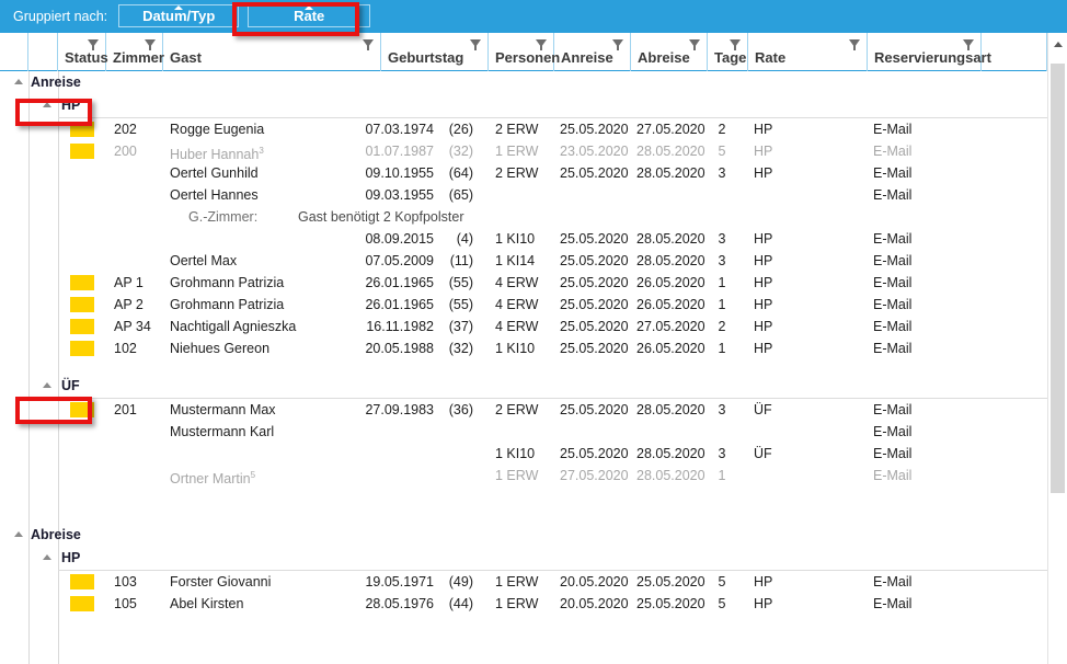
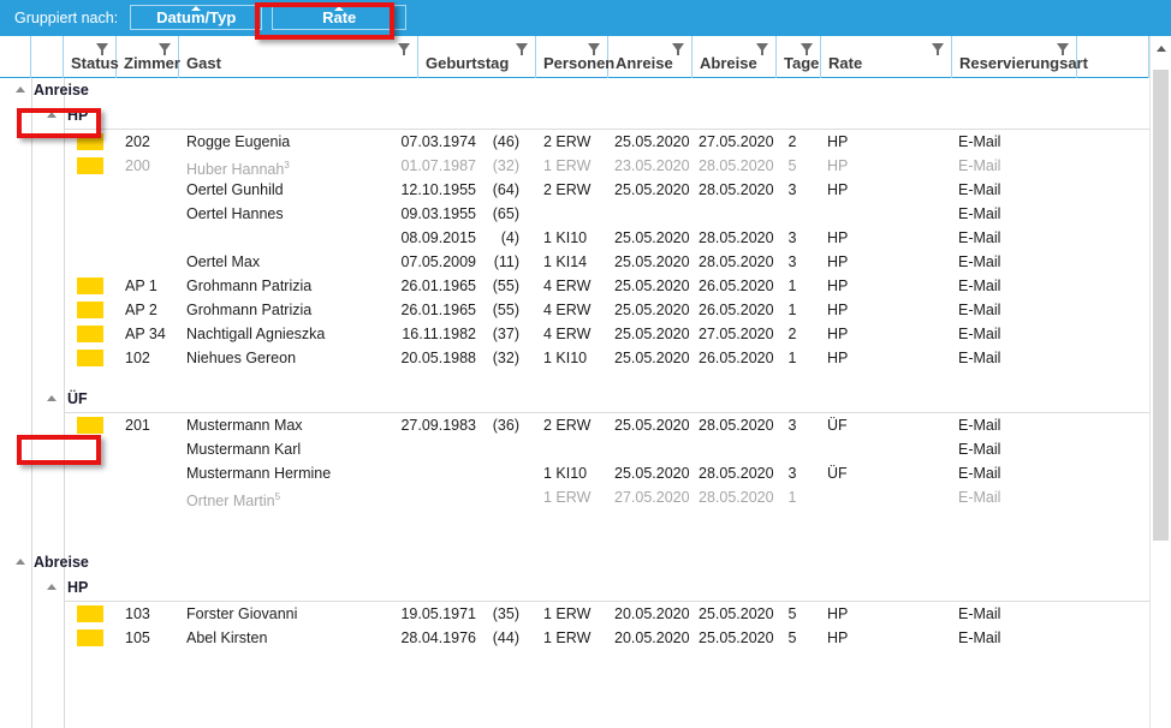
  Gruppiert nach:
  Datum/Typ
  Rate
  Status
  Zimmer
  Gast
  Geburtstag
  Personen
  Anreise
  Abreise
  Tage
  Rate
  Reservierungsart
  Anreise
  HP
  202
  Rogge Eugenia
  07.03.1974
- (26)
+ (46)
  2 ERW
  25.05.2020
  27.05.2020
  2
  HP
  E-Mail
  200
  Huber Hannah3
  01.07.1987
  (32)
  1 ERW
  23.05.2020
  28.05.2020
  5
  HP
  E-Mail
  Oertel Gunhild
- 09.10.1955
+ 12.10.1955
  (64)
  2 ERW
  25.05.2020
  28.05.2020
  3
  HP
  E-Mail
  Oertel Hannes
  09.03.1955
  (65)
  E-Mail
- G.-Zimmer:
- Gast benötigt 2 Kopfpolster
  08.09.2015
  (4)
  1 KI10
  25.05.2020
  28.05.2020
  3
  HP
  E-Mail
  Oertel Max
  07.05.2009
  (11)
  1 KI14
  25.05.2020
  28.05.2020
  3
  HP
  E-Mail
  AP 1
  Grohmann Patrizia
  26.01.1965
  (55)
  4 ERW
  25.05.2020
  26.05.2020
  1
  HP
  E-Mail
  AP 2
  Grohmann Patrizia
  26.01.1965
  (55)
  4 ERW
  25.05.2020
  26.05.2020
  1
  HP
  E-Mail
  AP 34
  Nachtigall Agnieszka
  16.11.1982
  (37)
  4 ERW
  25.05.2020
  27.05.2020
  2
  HP
  E-Mail
  102
  Niehues Gereon
  20.05.1988
  (32)
  1 KI10
  25.05.2020
  26.05.2020
  1
  HP
  E-Mail
  ÜF
  201
  Mustermann Max
  27.09.1983
  (36)
  2 ERW
  25.05.2020
  28.05.2020
  3
  ÜF
  E-Mail
  Mustermann Karl
  E-Mail
+ Mustermann Hermine
  1 KI10
  25.05.2020
  28.05.2020
  3
  ÜF
  E-Mail
  Ortner Martin5
  1 ERW
  27.05.2020
  28.05.2020
  1
  E-Mail
  Abreise
  HP
  103
  Forster Giovanni
  19.05.1971
- (49)
+ (35)
  1 ERW
  20.05.2020
  25.05.2020
  5
  HP
  E-Mail
  105
  Abel Kirsten
- 28.05.1976
+ 28.04.1976
  (44)
  1 ERW
  20.05.2020
  25.05.2020
  5
  HP
  E-Mail
